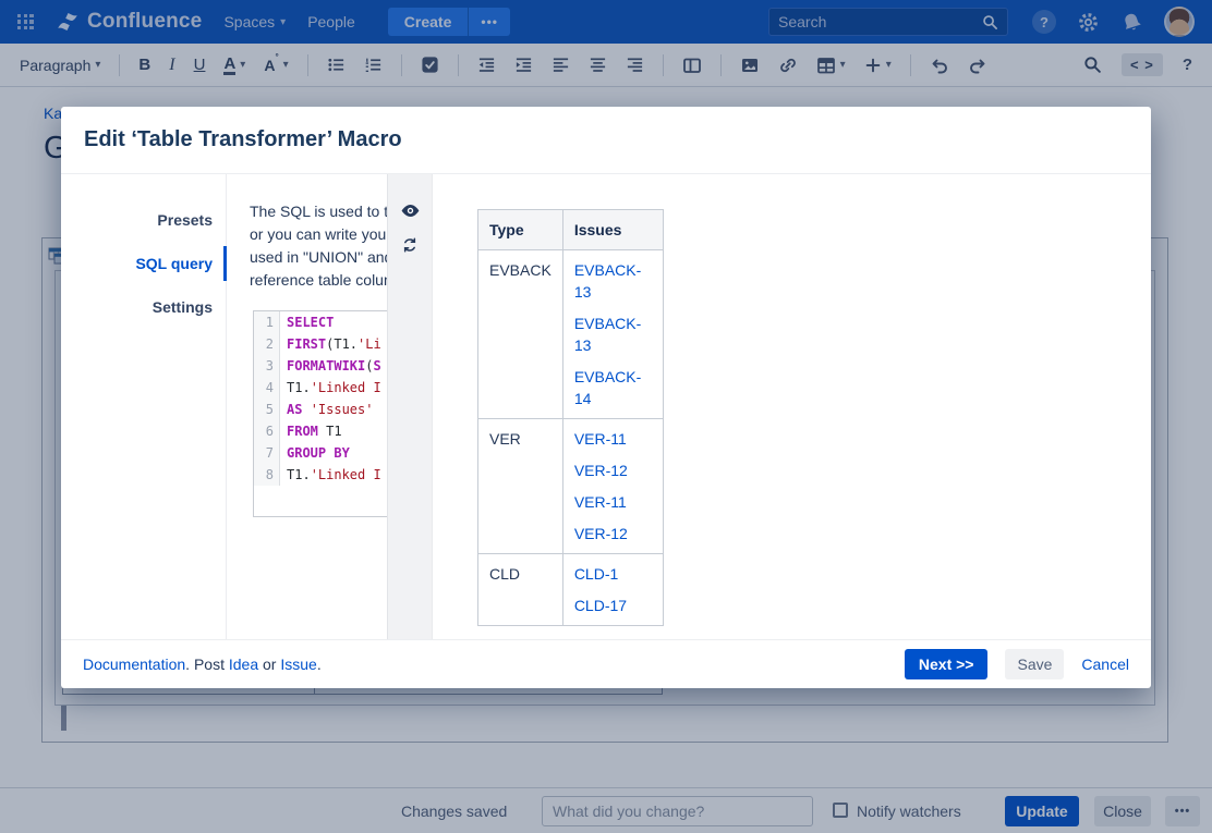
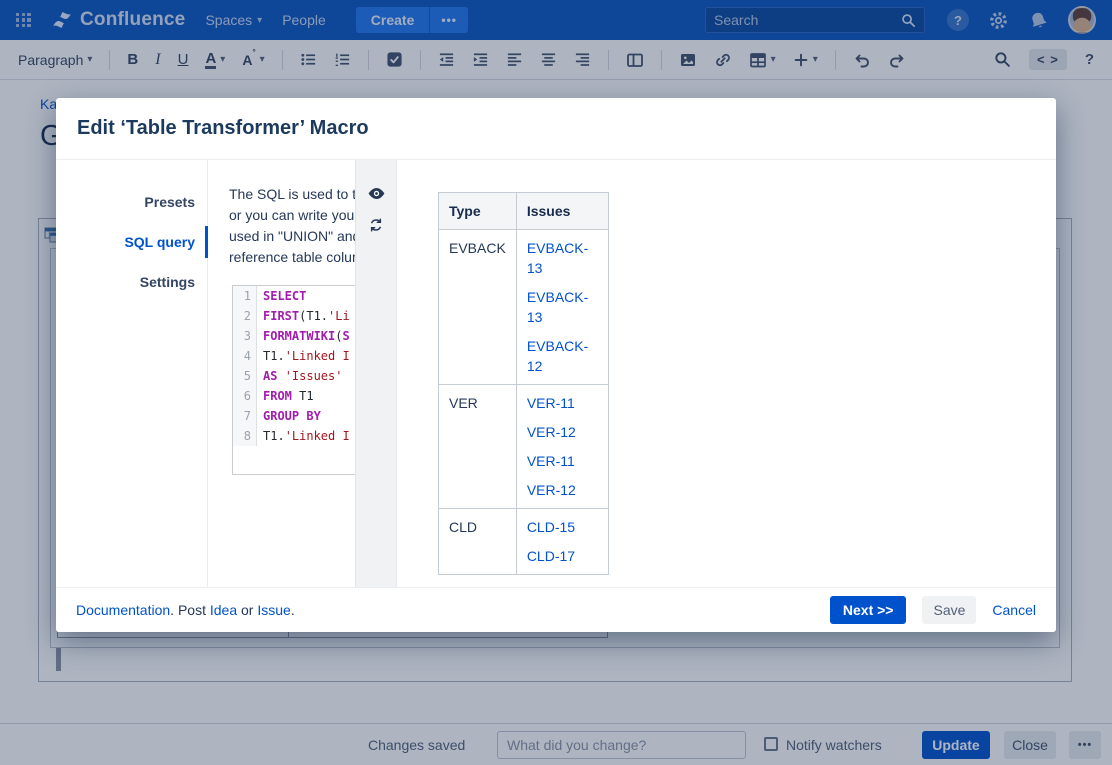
  Confluence
  Spaces
  People
  Create
  •••
  Search
  ?
  Paragraph
  B
  I
  U
  A
  A°
  < >
  ?
  Ka
  G
  Changes saved
  What did you change?
  Notify watchers
  Update
  Close
  •••
  Edit ‘Table Transformer’ Macro
  Presets
  SQL query
  Settings
  The SQL is used to
  or you can write you
  used in "UNION" an
  reference table colu
  1
  SELECT
  2
  FIRST(T1.'Li
  3
  FORMATWIKI(S
  4
  T1.'Linked I
  5
  AS 'Issues'
  6
  FROM T1
  7
  GROUP BY
  8
  T1.'Linked I
  Type	Issues
- EVBACK	EVBACK-13EVBACK-13EVBACK-14
+ EVBACK	EVBACK-13EVBACK-13EVBACK-12
  VER	VER-11VER-12VER-11VER-12
- CLD	CLD-1CLD-17
+ CLD	CLD-15CLD-17
  Documentation. Post Idea or Issue.
  Next >>
  Save
  Cancel
